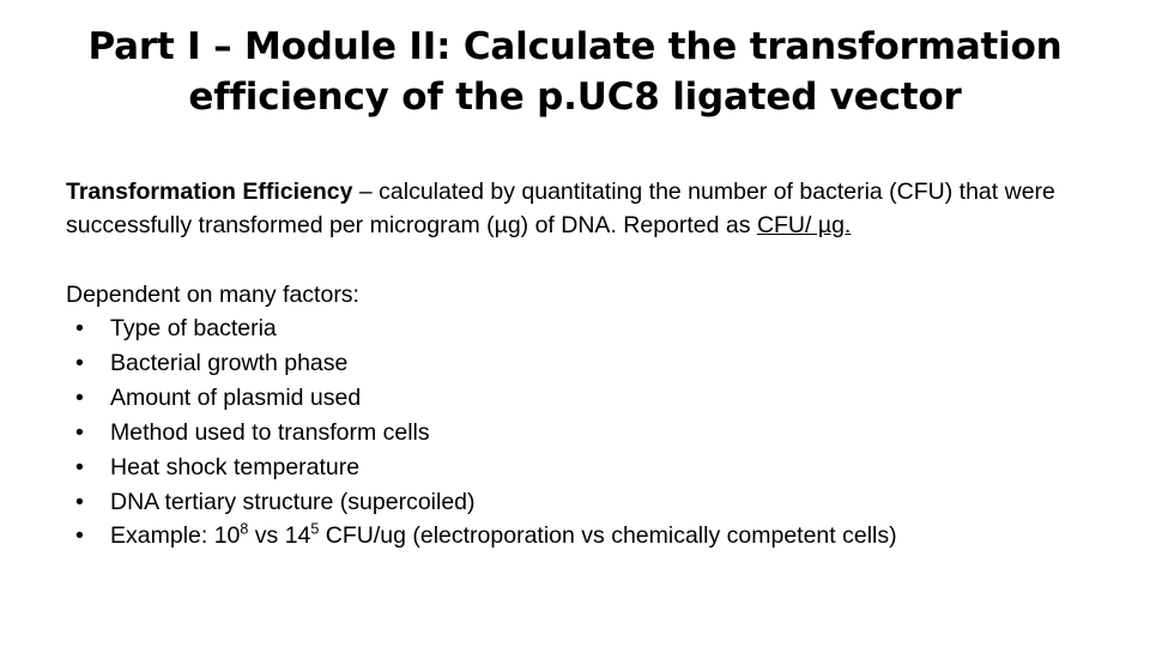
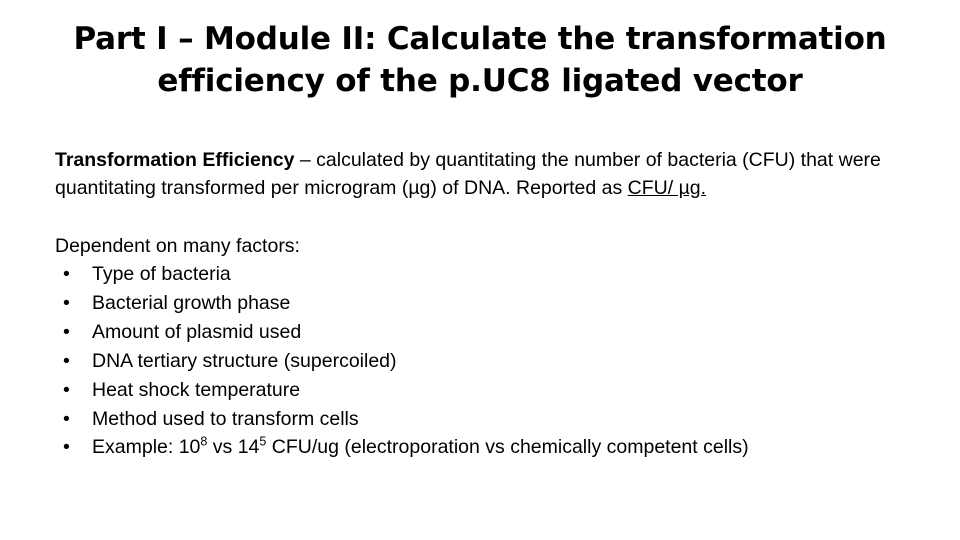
  Part I – Module II: Calculate the transformation
  efficiency of the p.UC8 ligated vector
- Transformation Efficiency – calculated by quantitating the number of bacteria (CFU) that were successfully transformed per microgram (µg) of DNA. Reported as CFU/ µg.
+ Transformation Efficiency – calculated by quantitating the number of bacteria (CFU) that were quantitating transformed per microgram (µg) of DNA. Reported as CFU/ µg.
  Dependent on many factors:
  •
  Type of bacteria
  •
  Bacterial growth phase
  •
  Amount of plasmid used
  •
- Method used to transform cells
+ DNA tertiary structure (supercoiled)
  •
  Heat shock temperature
  •
- DNA tertiary structure (supercoiled)
+ Method used to transform cells
  •
  Example: 108 vs 145 CFU/ug (electroporation vs chemically competent cells)
